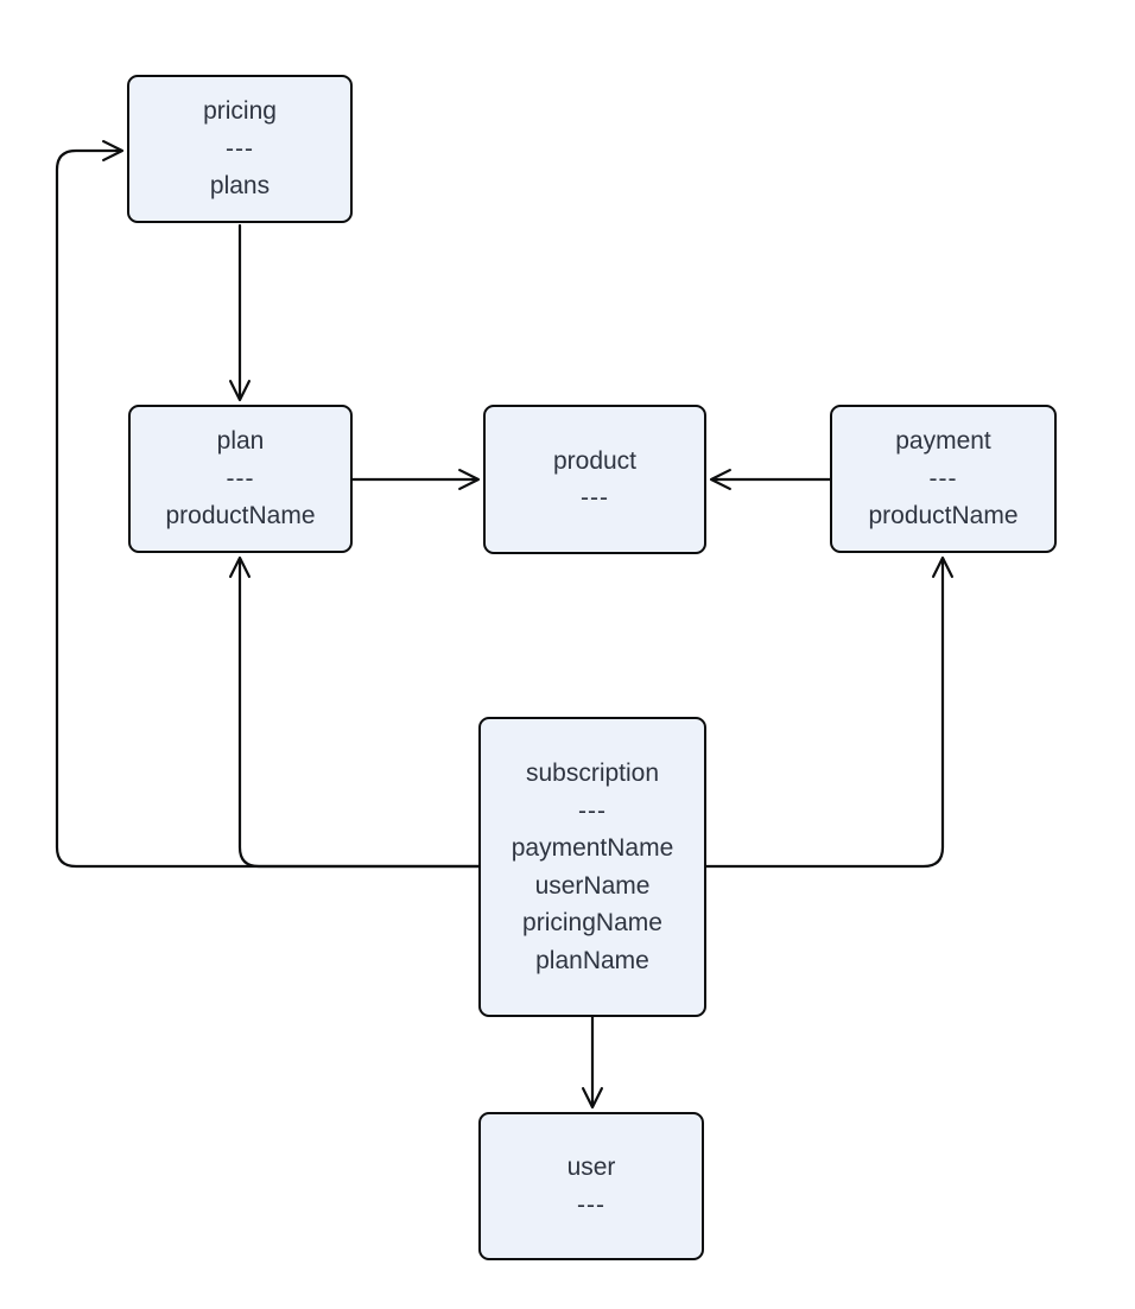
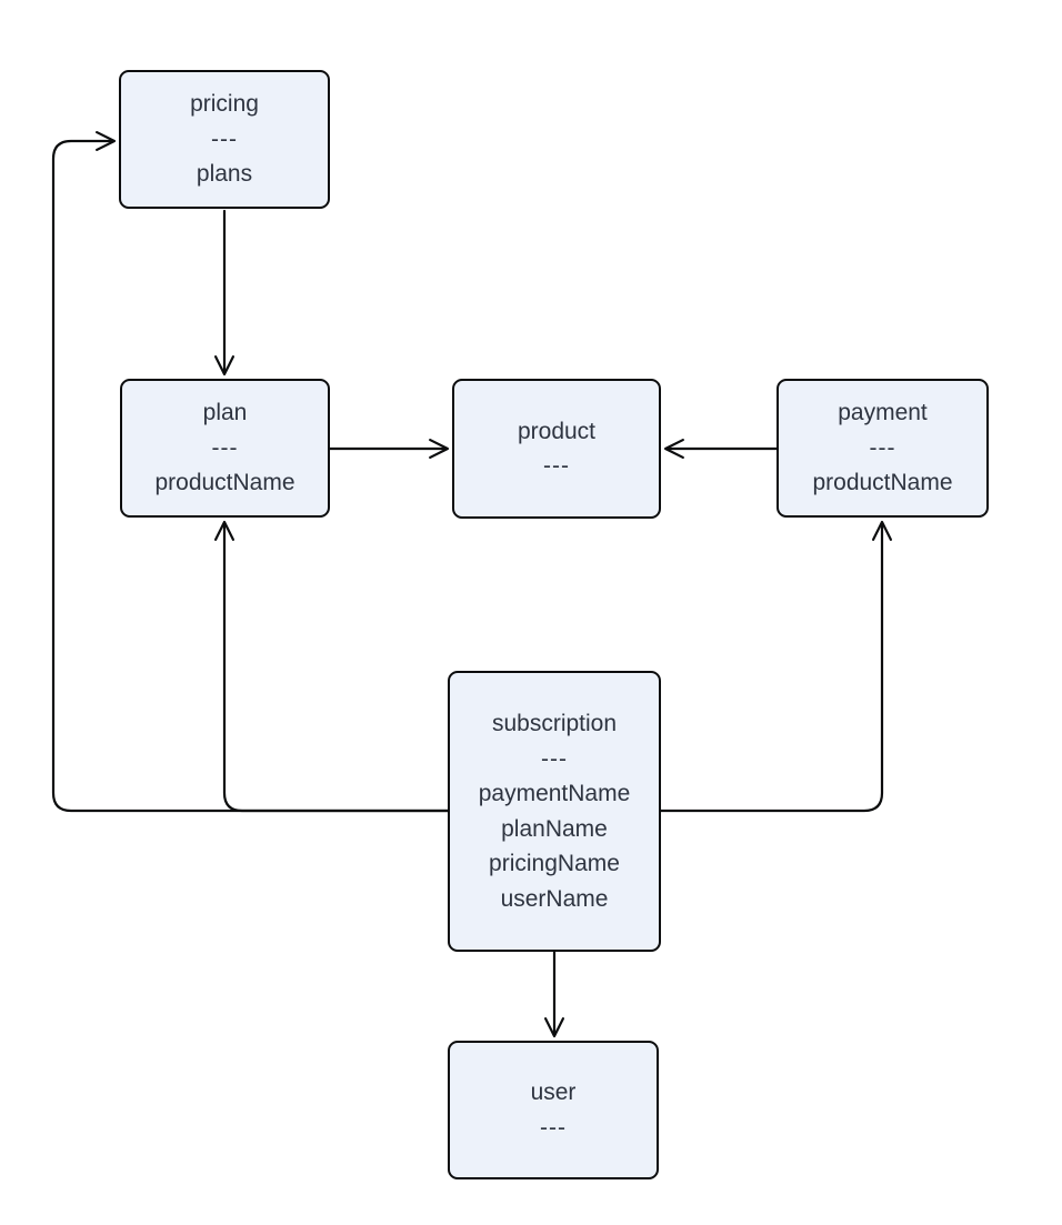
  pricing
  ---
  plans
  plan
  ---
  productName
  product
  ---
  payment
  ---
  productName
  subscription
  ---
  paymentName
- userName
+ planName
  pricingName
- planName
+ userName
  user
  ---
